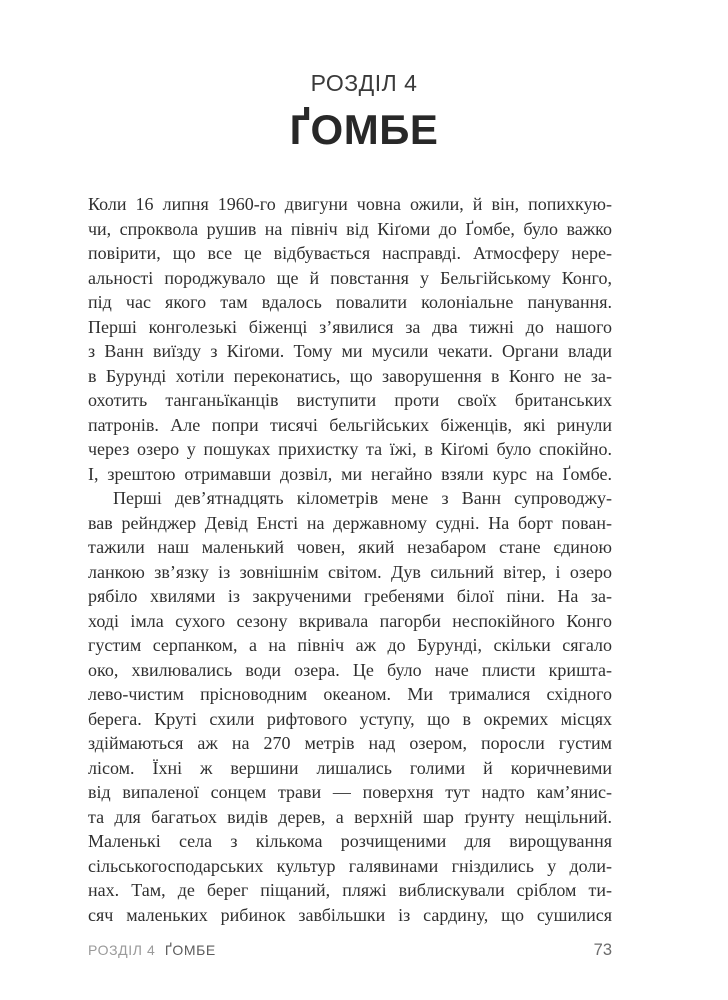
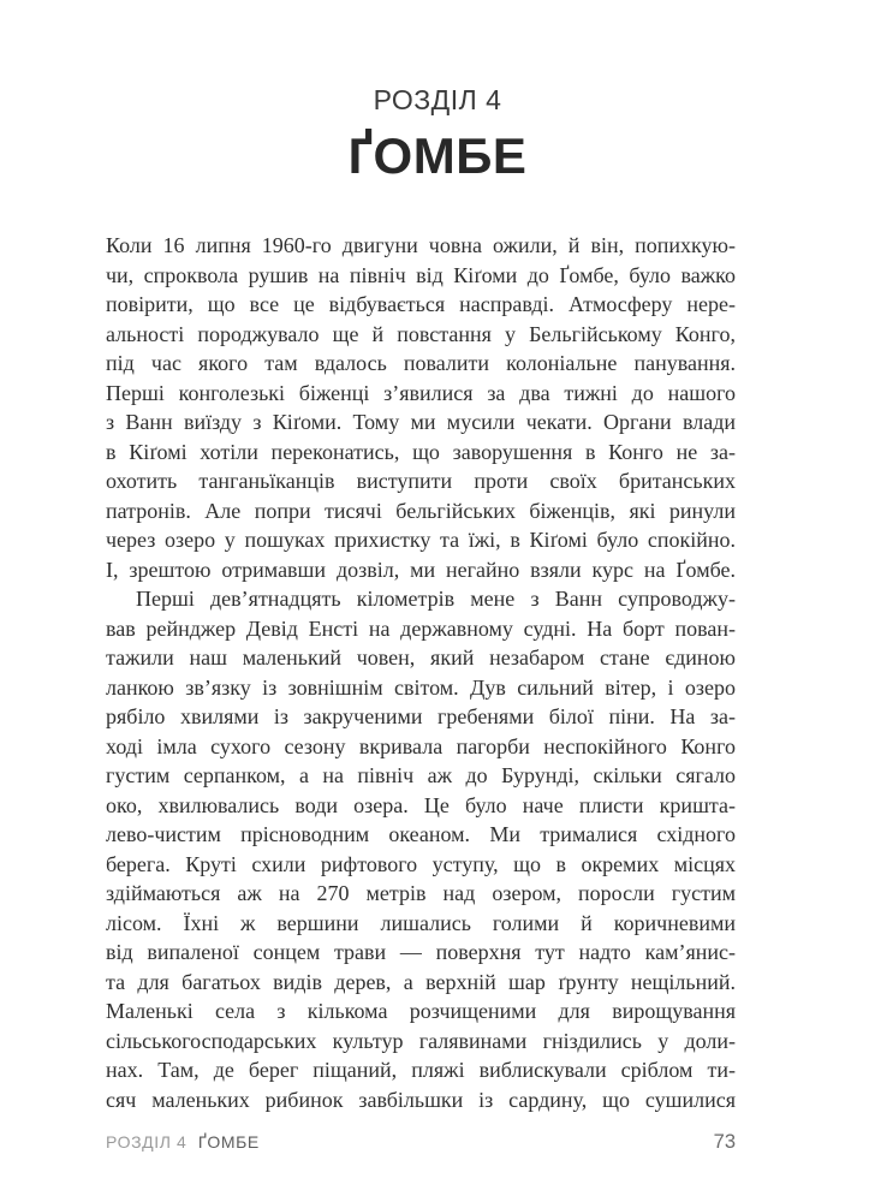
  РОЗДІЛ 4
  ҐОМБЕ
  Коли 16 липня 1960-го двигуни човна ожили, й він, попихкую-
  чи, спроквола рушив на північ від Кіґоми до Ґомбе, було важко
  повірити, що все це відбувається насправді. Атмосферу нере-
  альності породжувало ще й повстання у Бельгійському Конго,
  під час якого там вдалось повалити колоніальне панування.
  Перші конголезькі біженці з’явилися за два тижні до нашого
  з Ванн виїзду з Кіґоми. Тому ми мусили чекати. Органи влади
- в Бурунді хотіли переконатись, що заворушення в Конго не за-
+ в Кіґомі хотіли переконатись, що заворушення в Конго не за-
  охотить танганьїканців виступити проти своїх британських
  патронів. Але попри тисячі бельгійських біженців, які ринули
  через озеро у пошуках прихистку та їжі, в Кіґомі було спокійно.
  І, зрештою отримавши дозвіл, ми негайно взяли курс на Ґомбе.
  Перші дев’ятнадцять кілометрів мене з Ванн супроводжу-
  вав рейнджер Девід Енсті на державному судні. На борт пован-
  тажили наш маленький човен, який незабаром стане єдиною
  ланкою зв’язку із зовнішнім світом. Дув сильний вітер, і озеро
  рябіло хвилями із закрученими гребенями білої піни. На за-
  ході імла сухого сезону вкривала пагорби неспокійного Конго
  густим серпанком, а на північ аж до Бурунді, скільки сягало
  око, хвилювались води озера. Це було наче плисти кришта-
  лево-чистим прісноводним океаном. Ми трималися східного
  берега. Круті схили рифтового уступу, що в окремих місцях
  здіймаються аж на 270 метрів над озером, поросли густим
  лісом. Їхні ж вершини лишались голими й коричневими
  від випаленої сонцем трави — поверхня тут надто кам’янис-
  та для багатьох видів дерев, а верхній шар ґрунту нещільний.
  Маленькі села з кількома розчищеними для вирощування
  сільськогосподарських культур галявинами гніздились у доли-
  нах. Там, де берег піщаний, пляжі виблискували сріблом ти-
  сяч маленьких рибинок завбільшки із сардину, що сушилися
  РОЗДІЛ 4 ҐОМБЕ
  73
